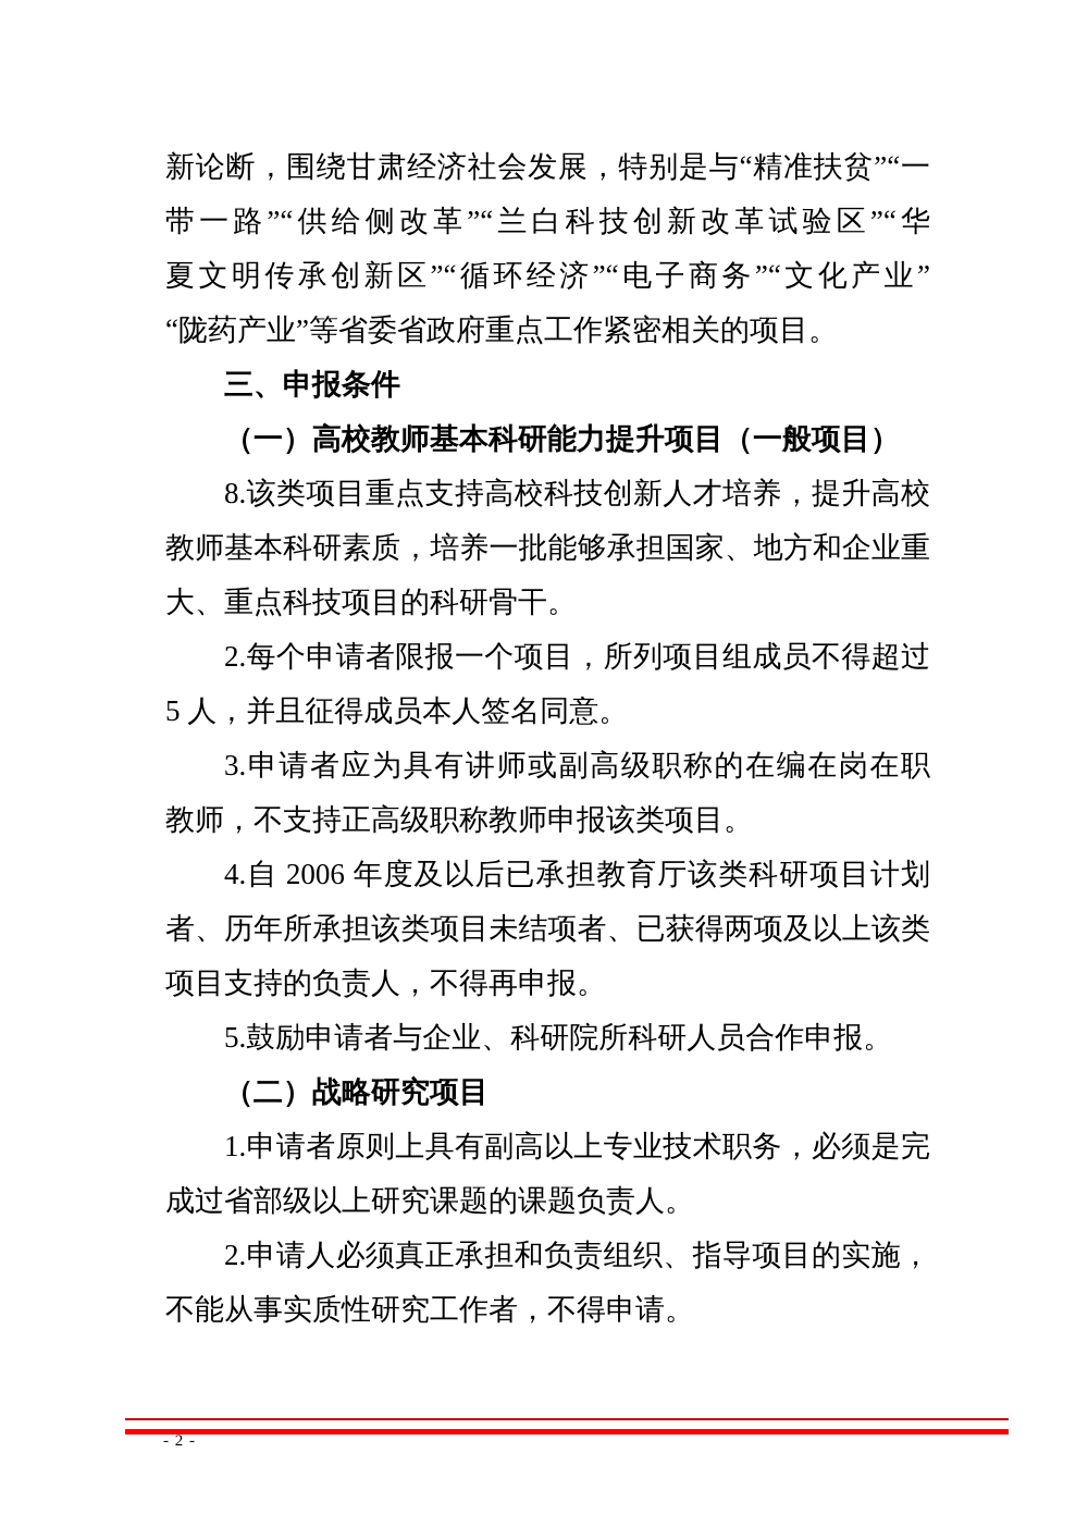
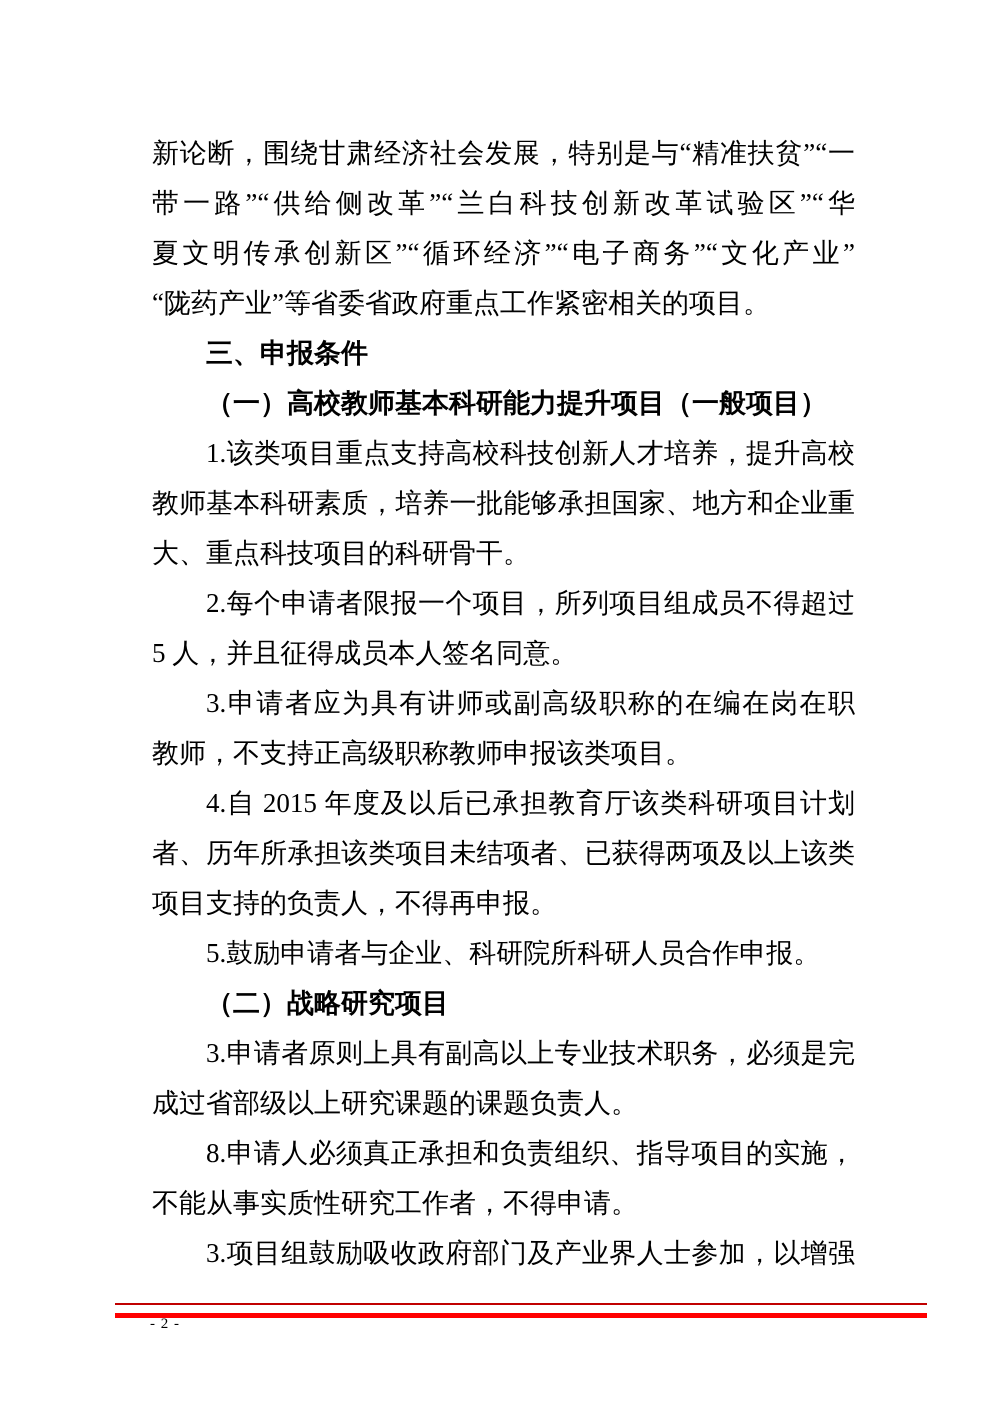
  新论断，围绕甘肃经济社会发展，特别是与“精准扶贫”“一
  带一路”“供给侧改革”“兰白科技创新改革试验区”“华
  夏文明传承创新区”“循环经济”“电子商务”“文化产业”
  “陇药产业”等省委省政府重点工作紧密相关的项目。
  三、申报条件
  （一）高校教师基本科研能力提升项目（一般项目）
- 8.该类项目重点支持高校科技创新人才培养，提升高校
+ 1.该类项目重点支持高校科技创新人才培养，提升高校
  教师基本科研素质，培养一批能够承担国家、地方和企业重
  大、重点科技项目的科研骨干。
  2.每个申请者限报一个项目，所列项目组成员不得超过
  5 人，并且征得成员本人签名同意。
  3.申请者应为具有讲师或副高级职称的在编在岗在职
  教师，不支持正高级职称教师申报该类项目。
- 4.自 2006 年度及以后已承担教育厅该类科研项目计划
+ 4.自 2015 年度及以后已承担教育厅该类科研项目计划
  者、历年所承担该类项目未结项者、已获得两项及以上该类
  项目支持的负责人，不得再申报。
  5.鼓励申请者与企业、科研院所科研人员合作申报。
  （二）战略研究项目
- 1.申请者原则上具有副高以上专业技术职务，必须是完
+ 3.申请者原则上具有副高以上专业技术职务，必须是完
  成过省部级以上研究课题的课题负责人。
- 2.申请人必须真正承担和负责组织、指导项目的实施，
+ 8.申请人必须真正承担和负责组织、指导项目的实施，
  不能从事实质性研究工作者，不得申请。
+ 3.项目组鼓励吸收政府部门及产业界人士参加，以增强
  - 2 -
